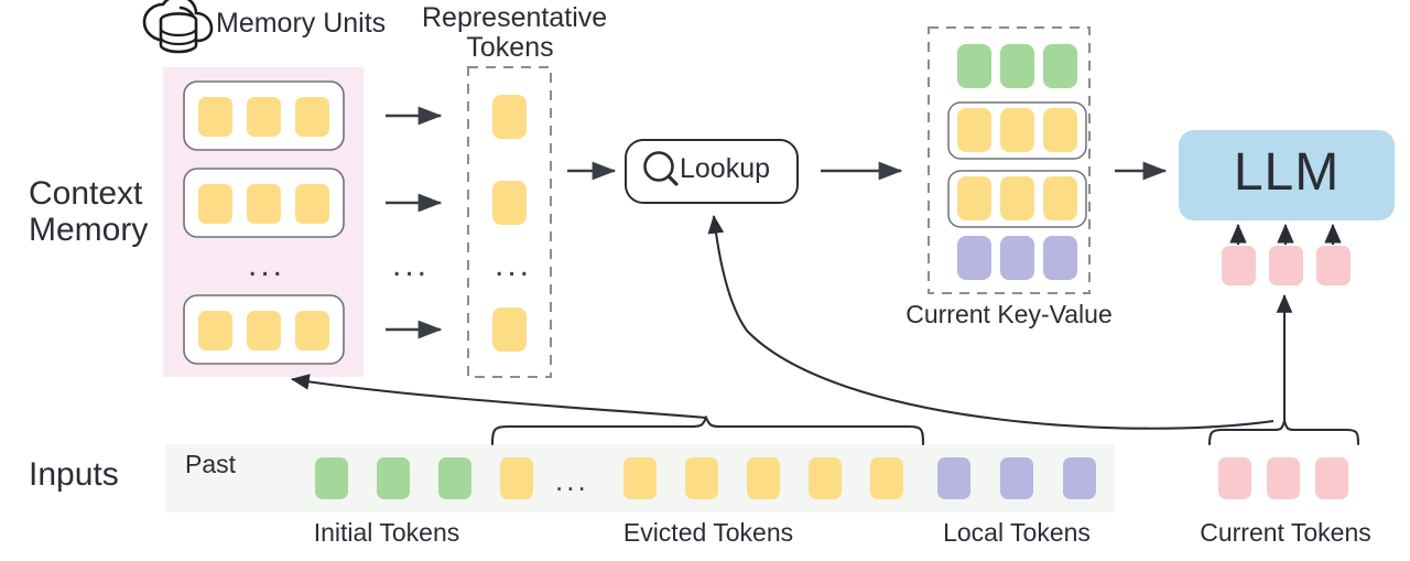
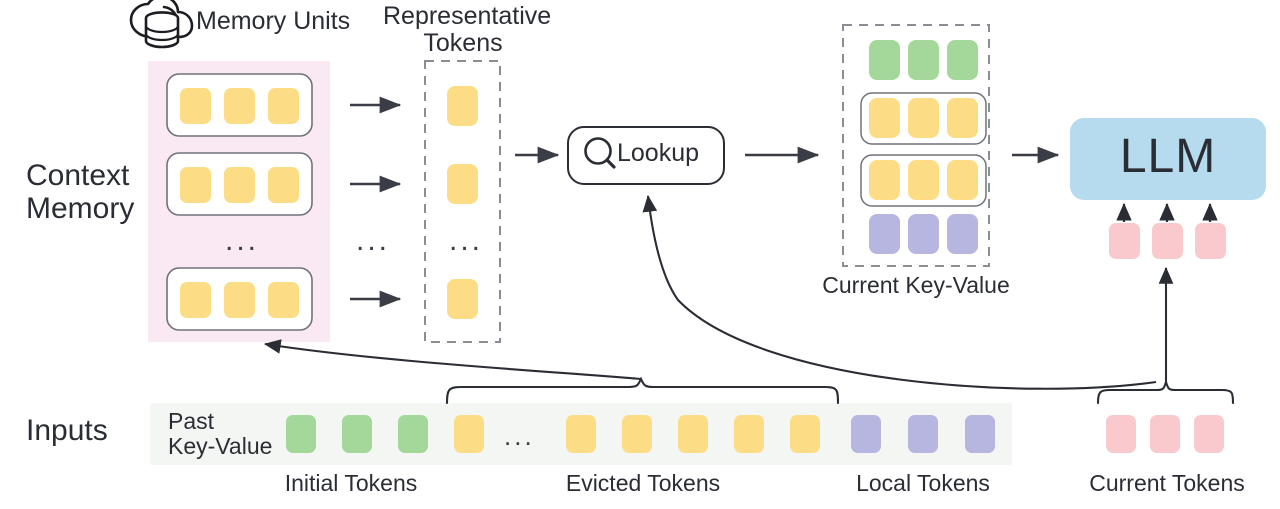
  Memory Units
  Representative
  Tokens
  Context
  Memory
  Lookup
  Current Key-Value
  LLM
  Inputs
  Past
+ Key-Value
  Initial Tokens
  Evicted Tokens
  Local Tokens
  Current Tokens
  ...
  ...
  ...
  ...
